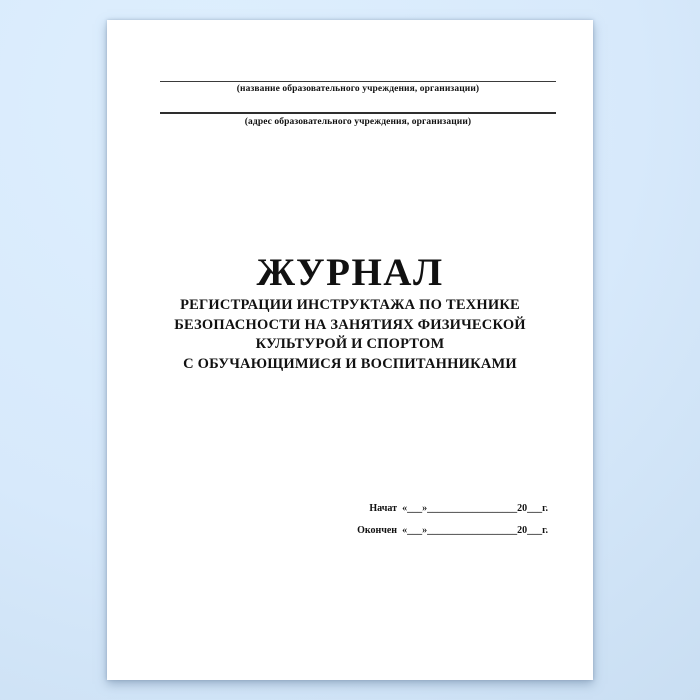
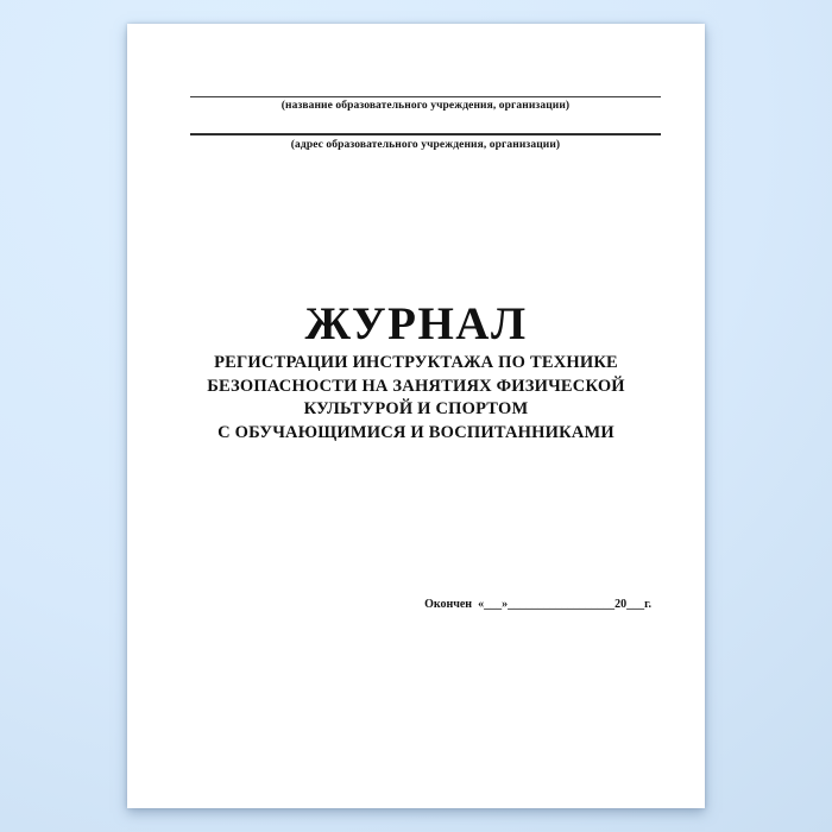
  (название образовательного учреждения, организации)
  (адрес образовательного учреждения, организации)
  ЖУРНАЛ
  РЕГИСТРАЦИИ ИНСТРУКТАЖА ПО ТЕХНИКЕ
  БЕЗОПАСНОСТИ НА ЗАНЯТИЯХ ФИЗИЧЕСКОЙ
  КУЛЬТУРОЙ И СПОРТОМ
  С ОБУЧАЮЩИМИСЯ И ВОСПИТАННИКАМИ
- Начат «___»__________________20___г.
  Окончен «___»__________________20___г.
